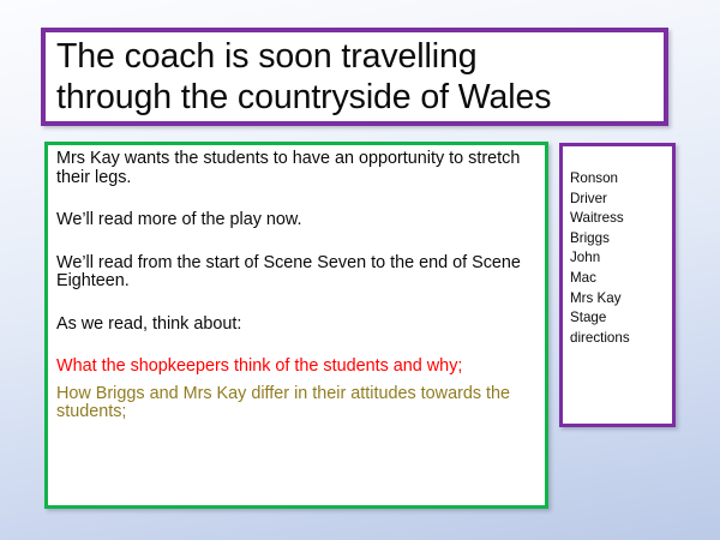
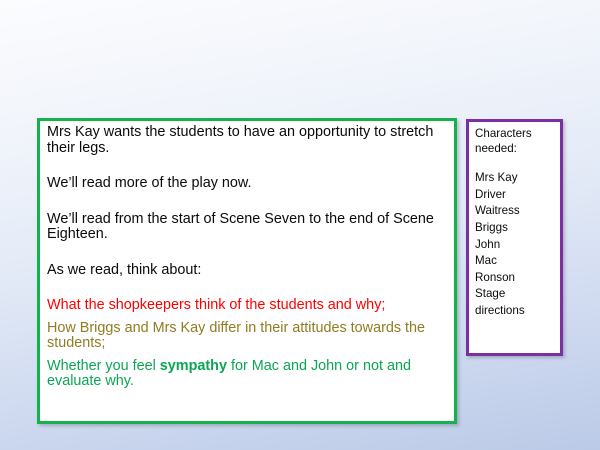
- The coach is soon travelling
- through the countryside of Wales
  Mrs Kay wants the students to have an opportunity to stretch their legs.
  We’ll read more of the play now.
  We’ll read from the start of Scene Seven to the end of Scene Eighteen.
  As we read, think about:
  What the shopkeepers think of the students and why;
  How Briggs and Mrs Kay differ in their attitudes towards the students;
+ Whether you feel sympathy for Mac and John or not and evaluate why.
+ Characters
+ needed:
- Ronson
+ Mrs Kay
  Driver
  Waitress
  Briggs
  John
  Mac
- Mrs Kay
+ Ronson
  Stage
  directions
